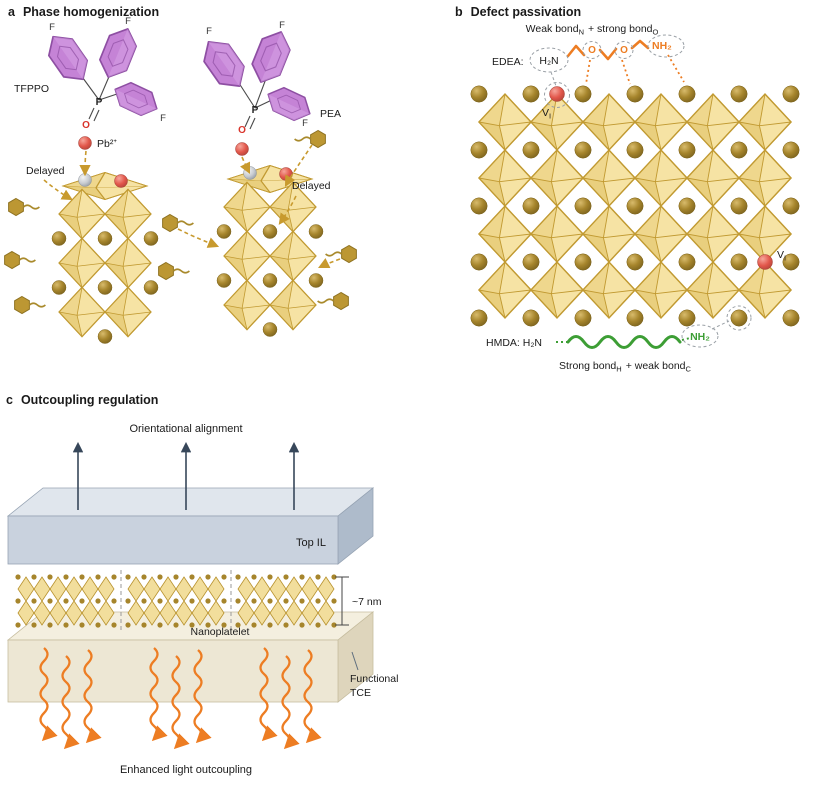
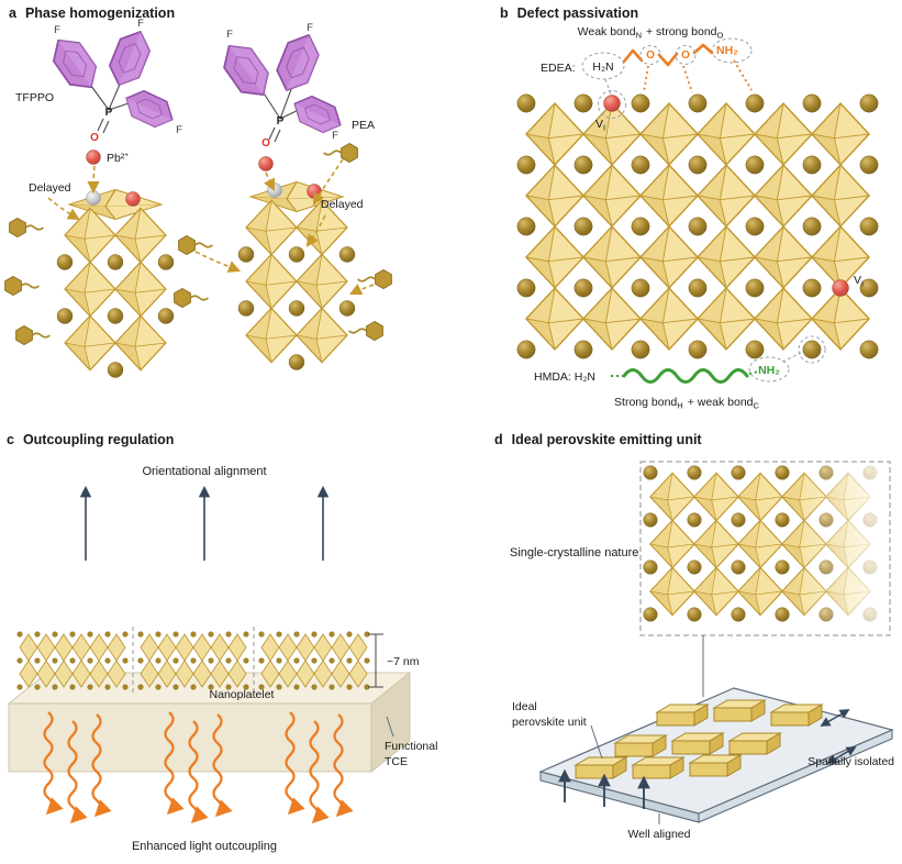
  a Phase homogenization
  F
  F
  F
  P
  O
  Pb²⁺
  F
  F
  F
  P
  O
  TFPPO
  PEA
  Delayed
  Delayed
  b Defect passivation
  Weak bondN + strong bondO
  VI
  VI
  EDEA:
  H₂N
  O
  O
  NH₂
  HMDA: H₂N
  NH₂
  Strong bondH + weak bondC
  c Outcoupling regulation
  Orientational alignment
- Top IL
  ~7 nm
  Nanoplatelet
  Functional
  TCE
  Enhanced light outcoupling
+ d Ideal perovskite emitting unit
+ Single-crystalline nature
+ Ideal
+ perovskite unit
+ Spatially isolated
+ Well aligned
